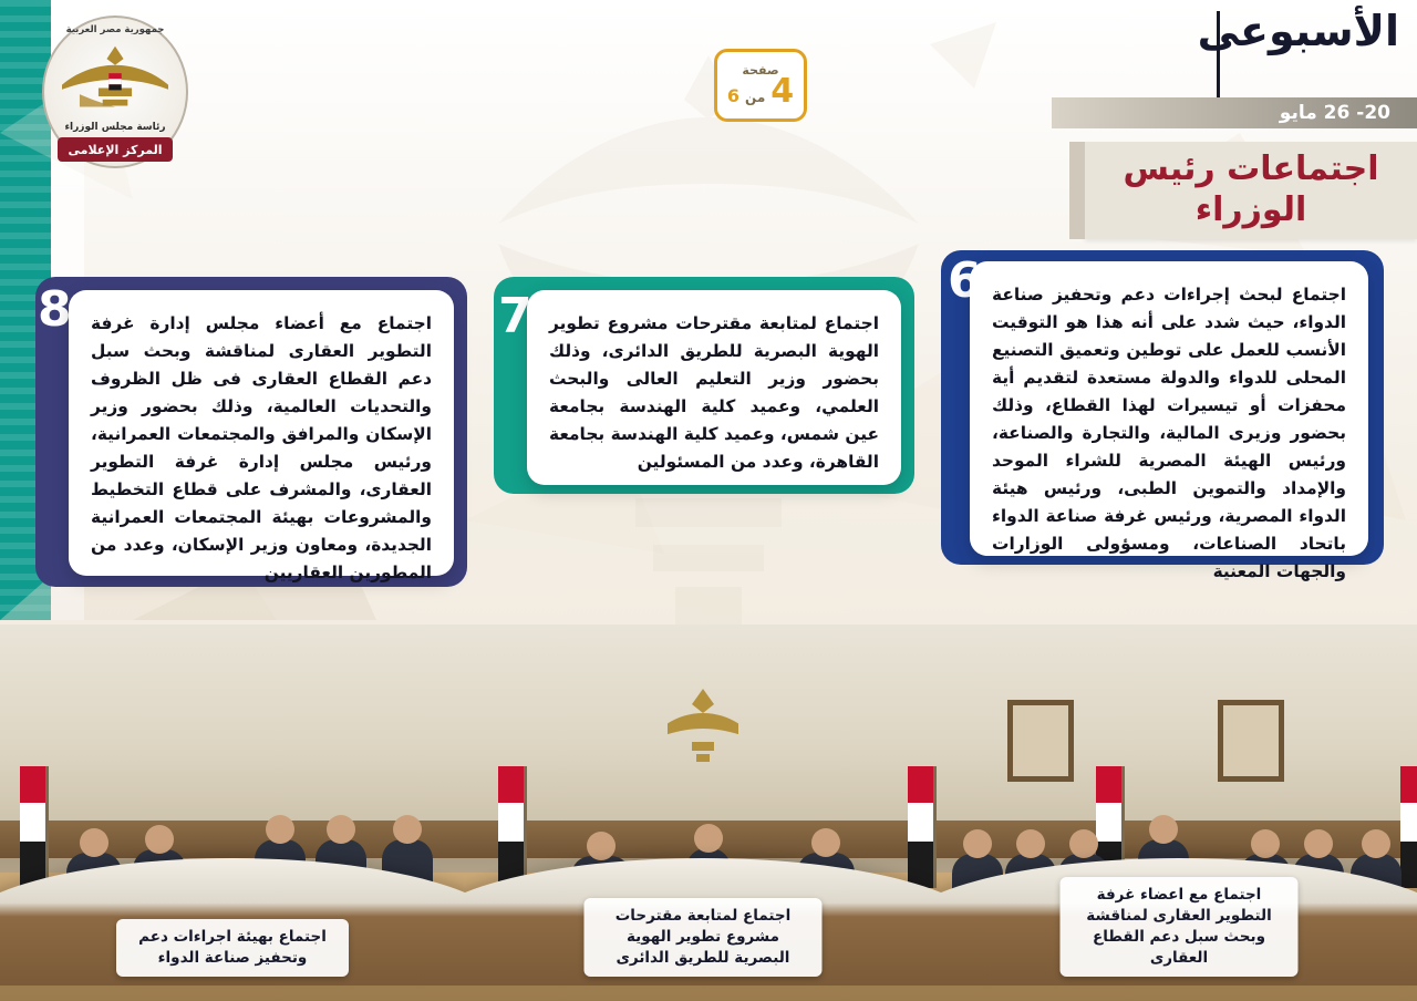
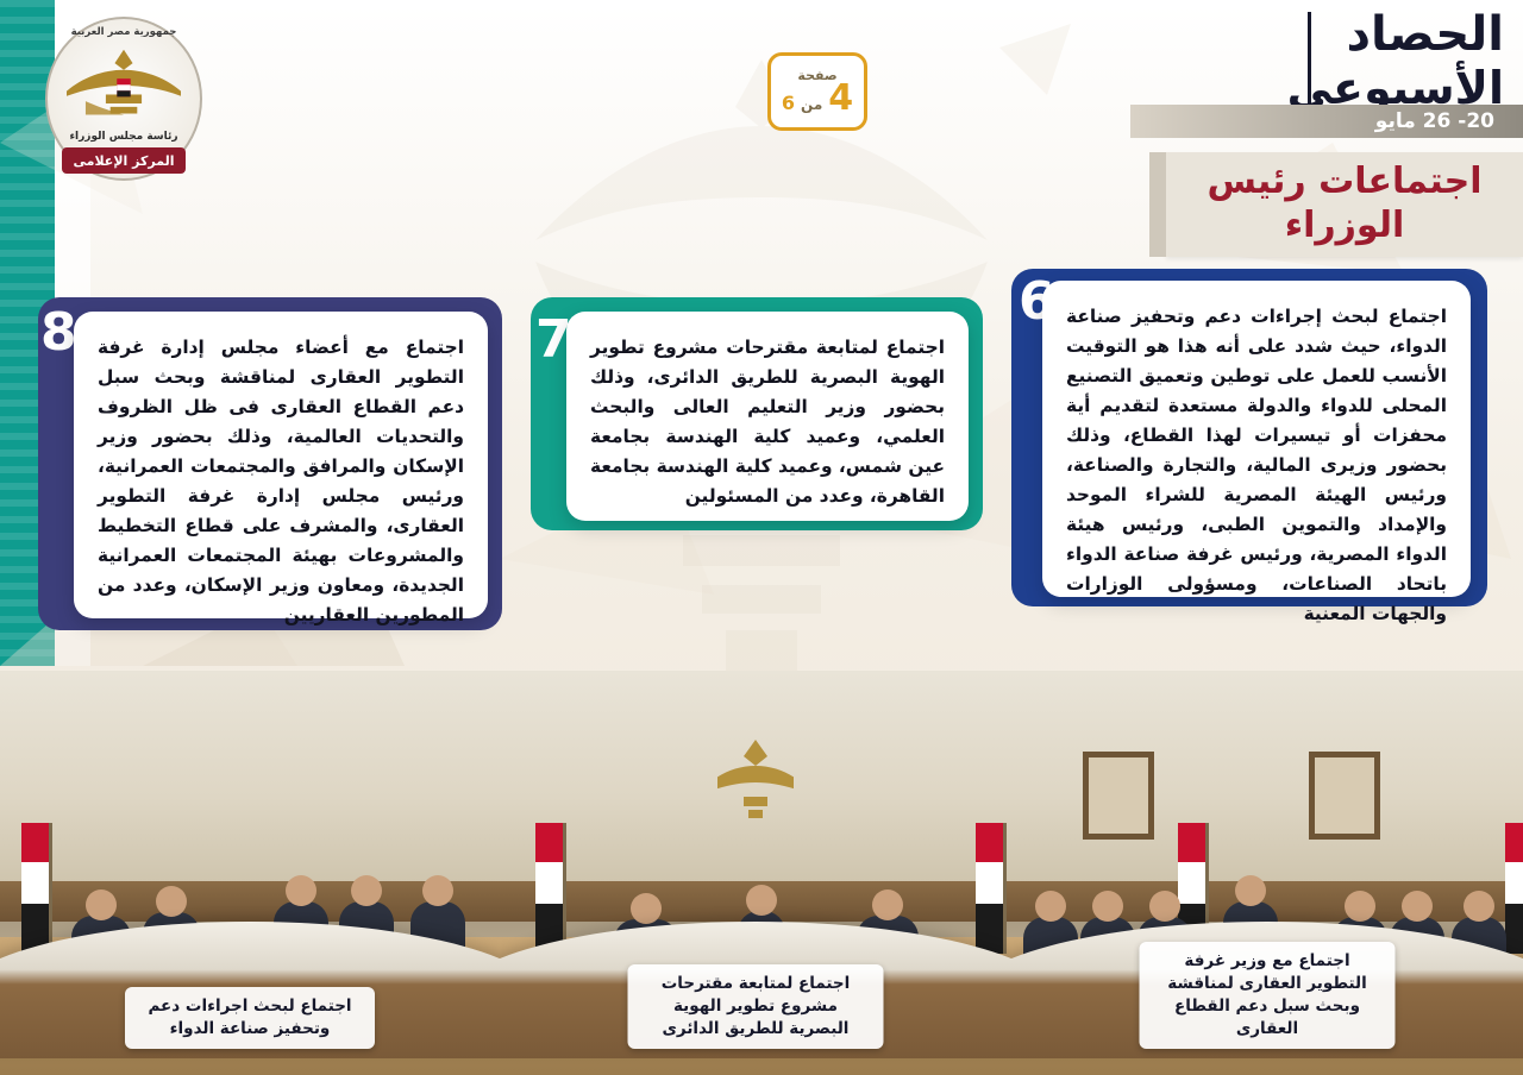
+ الحصاد
  الأسبوعى
  20- 26 مايو
  اجتماعات رئيس الوزراء
  صفحة
  4
  من
  6
  جمهورية مصر العربية
  رئاسة مجلس الوزراء
  المركز الإعلامى
  8
  اجتماع مع أعضاء مجلس إدارة غرفة التطوير العقارى لمناقشة وبحث سبل دعم القطاع العقارى فى ظل الظروف والتحديات العالمية، وذلك بحضور وزير الإسكان والمرافق والمجتمعات العمرانية، ورئيس مجلس إدارة غرفة التطوير العقارى، والمشرف على قطاع التخطيط والمشروعات بهيئة المجتمعات العمرانية الجديدة، ومعاون وزير الإسكان، وعدد من المطورين العقاريين
  7
  اجتماع لمتابعة مقترحات مشروع تطوير الهوية البصرية للطريق الدائرى، وذلك بحضور وزير التعليم العالى والبحث العلمي، وعميد كلية الهندسة بجامعة عين شمس، وعميد كلية الهندسة بجامعة القاهرة، وعدد من المسئولين
  6
  اجتماع لبحث إجراءات دعم وتحفيز صناعة الدواء، حيث شدد على أنه هذا هو التوقيت الأنسب للعمل على توطين وتعميق التصنيع المحلى للدواء والدولة مستعدة لتقديم أية محفزات أو تيسيرات لهذا القطاع، وذلك بحضور وزيرى المالية، والتجارة والصناعة، ورئيس الهيئة المصرية للشراء الموحد والإمداد والتموين الطبى، ورئيس هيئة الدواء المصرية، ورئيس غرفة صناعة الدواء باتحاد الصناعات، ومسؤولى الوزارات والجهات المعنية
- اجتماع مع اعضاء غرفة التطوير العقارى لمناقشة وبحث سبل دعم القطاع العقارى
+ اجتماع مع وزير غرفة التطوير العقارى لمناقشة وبحث سبل دعم القطاع العقارى
  اجتماع لمتابعة مقترحات مشروع تطوير الهوية البصرية للطريق الدائرى
- اجتماع بهيئة اجراءات دعم وتحفيز صناعة الدواء
+ اجتماع لبحث اجراءات دعم وتحفيز صناعة الدواء
